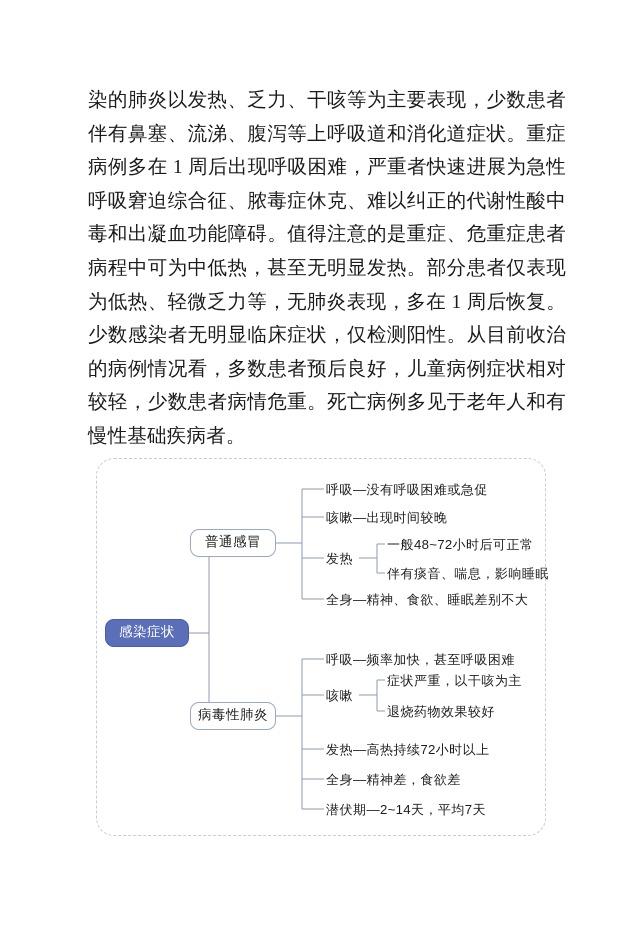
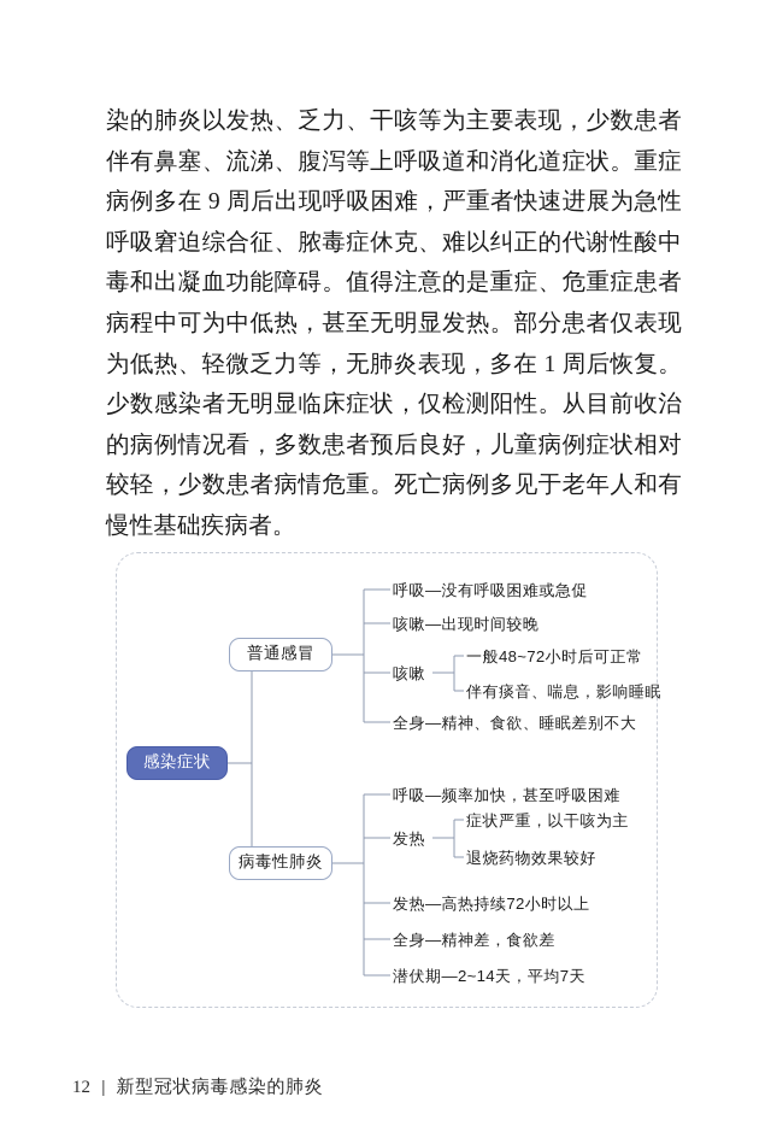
- 染的肺炎以发热、乏力、干咳等为主要表现，少数患者伴有鼻塞、流涕、腹泻等上呼吸道和消化道症状。重症病例多在 1 周后出现呼吸困难，严重者快速进展为急性呼吸窘迫综合征、脓毒症休克、难以纠正的代谢性酸中毒和出凝血功能障碍。值得注意的是重症、危重症患者病程中可为中低热，甚至无明显发热。部分患者仅表现为低热、轻微乏力等，无肺炎表现，多在 1 周后恢复。少数感染者无明显临床症状，仅检测阳性。从目前收治的病例情况看，多数患者预后良好，儿童病例症状相对较轻，少数患者病情危重。死亡病例多见于老年人和有慢性基础疾病者。
+ 染的肺炎以发热、乏力、干咳等为主要表现，少数患者伴有鼻塞、流涕、腹泻等上呼吸道和消化道症状。重症病例多在 9 周后出现呼吸困难，严重者快速进展为急性呼吸窘迫综合征、脓毒症休克、难以纠正的代谢性酸中毒和出凝血功能障碍。值得注意的是重症、危重症患者病程中可为中低热，甚至无明显发热。部分患者仅表现为低热、轻微乏力等，无肺炎表现，多在 1 周后恢复。少数感染者无明显临床症状，仅检测阳性。从目前收治的病例情况看，多数患者预后良好，儿童病例症状相对较轻，少数患者病情危重。死亡病例多见于老年人和有慢性基础疾病者。
  感染症状
  普通感冒
  病毒性肺炎
  呼吸—没有呼吸困难或急促
  咳嗽—出现时间较晚
- 发热
+ 咳嗽
  一般48~72小时后可正常
  伴有痰音、喘息，影响睡眠
  全身—精神、食欲、睡眠差别不大
  呼吸—频率加快，甚至呼吸困难
- 咳嗽
+ 发热
  症状严重，以干咳为主
  退烧药物效果较好
  发热—高热持续72小时以上
  全身—精神差，食欲差
  潜伏期—2~14天，平均7天
+ 12
+ |
+ 新型冠状病毒感染的肺炎
